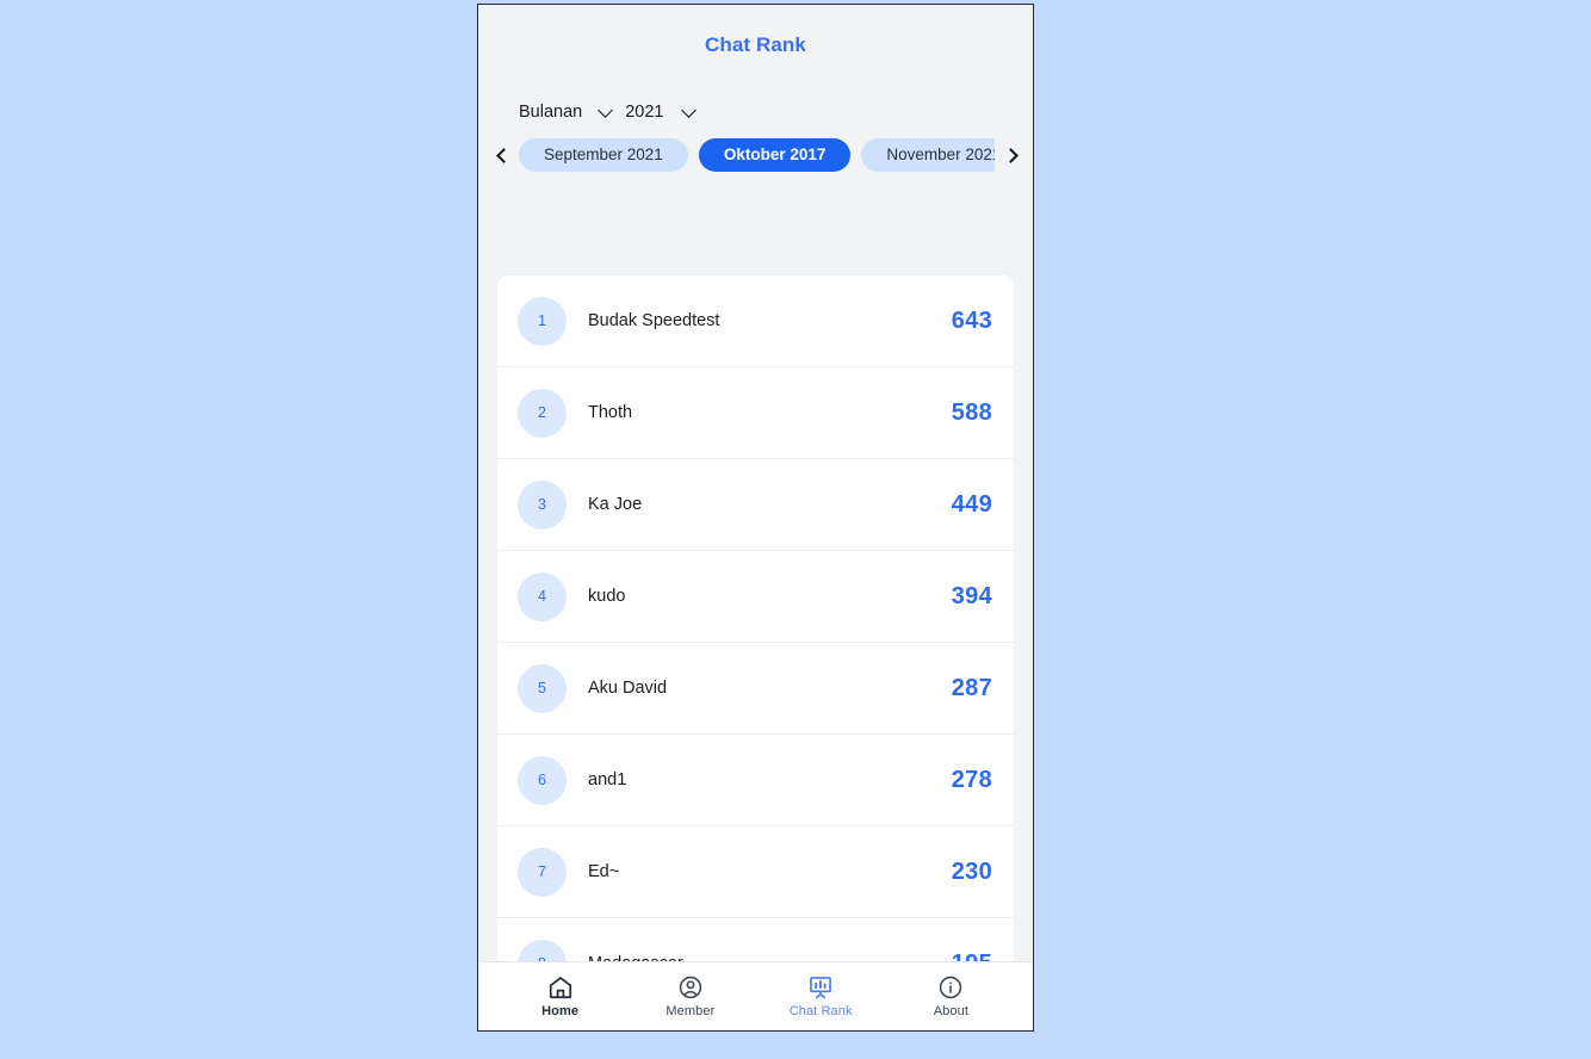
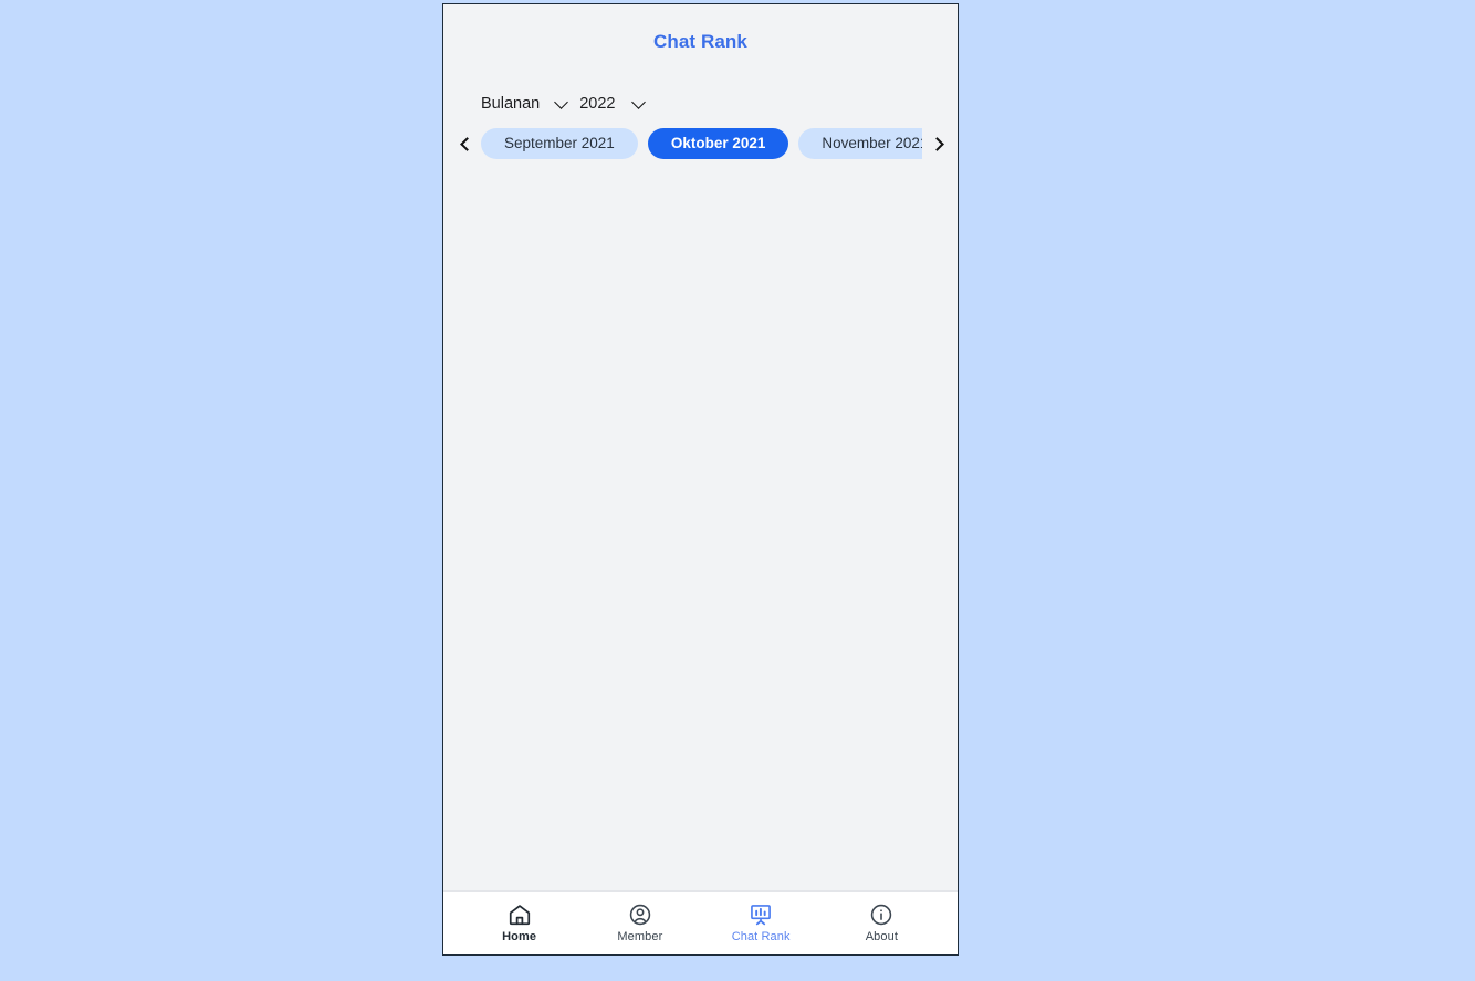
  Chat Rank
  Bulanan
- 2021
+ 2022
  September 2021
- Oktober 2017
+ Oktober 2021
  November 202
- 1
- Budak Speedtest
- 643
- 2
- Thoth
- 588
- 3
- Ka Joe
- 449
- 4
- kudo
- 394
- 5
- Aku David
- 287
- 6
- and1
- 278
- 7
- Ed~
- 230
  Home
  Member
  Chat Rank
  About
